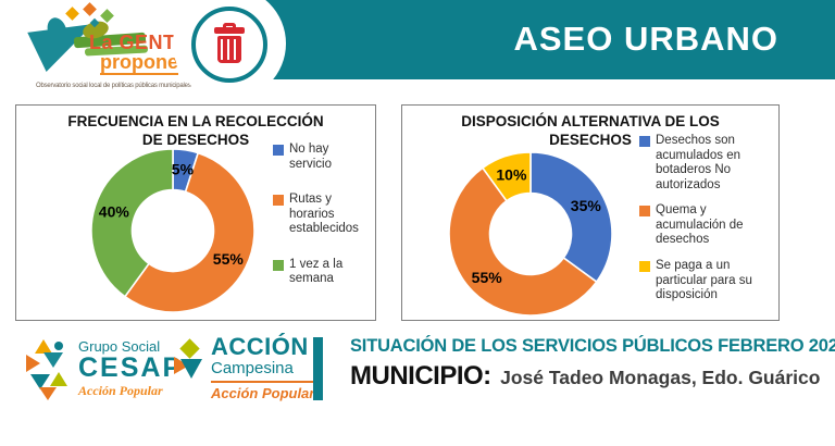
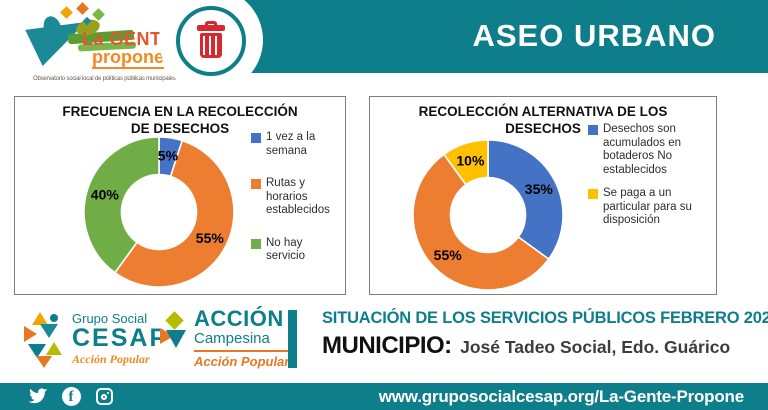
  La GENT
  propone
  ASEO URBANO
  FRECUENCIA EN LA RECOLECCIÓN DE DESECHOS
  5%
  55%
  40%
- No hay servicio
+ 1 vez a la semana
  Rutas y horarios establecidos
- 1 vez a la semana
+ No hay servicio
- DISPOSICIÓN ALTERNATIVA DE LOS DESECHOS
+ RECOLECCIÓN ALTERNATIVA DE LOS DESECHOS
  35%
  55%
  10%
- Desechos son acumulados en botaderos No autorizados
+ Desechos son acumulados en botaderos No establecidos
- Quema y acumulación de desechos
  Se paga a un particular para su disposición
  Grupo Social
  CESAP
  Acción Popular
  ACCIÓN
  Campesina
  Acción Popular
  SITUACIÓN DE LOS SERVICIOS PÚBLICOS FEBRERO 202
- MUNICIPIO: José Tadeo Monagas, Edo. Guárico
+ MUNICIPIO: José Tadeo Social, Edo. Guárico
+ f
+ www.gruposocialcesap.org/La-Gente-Propone
